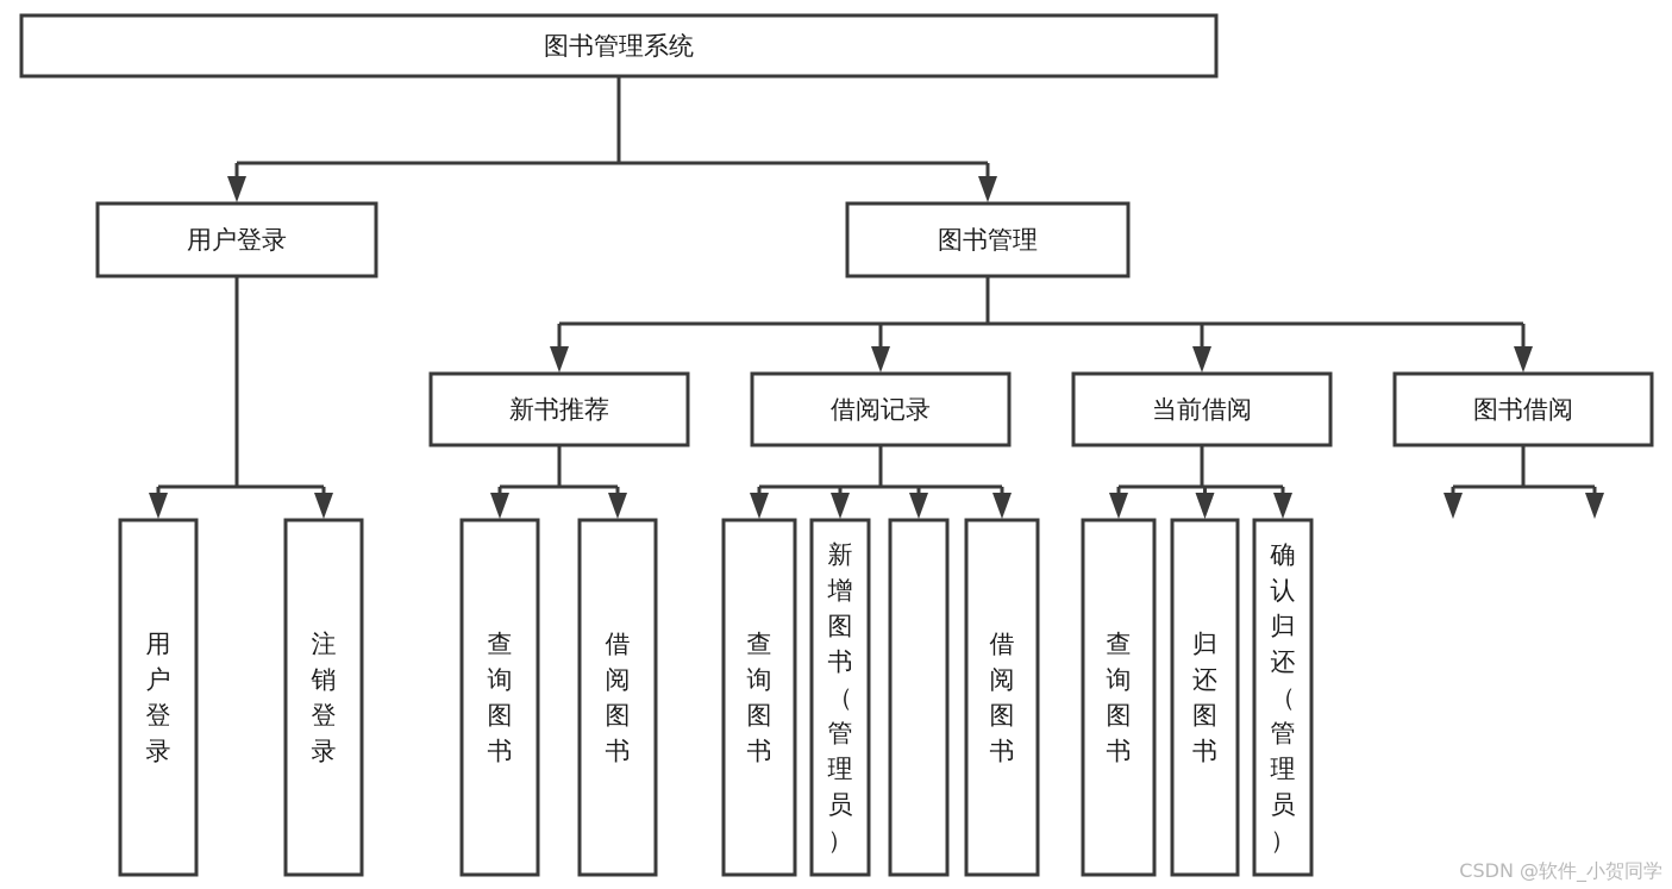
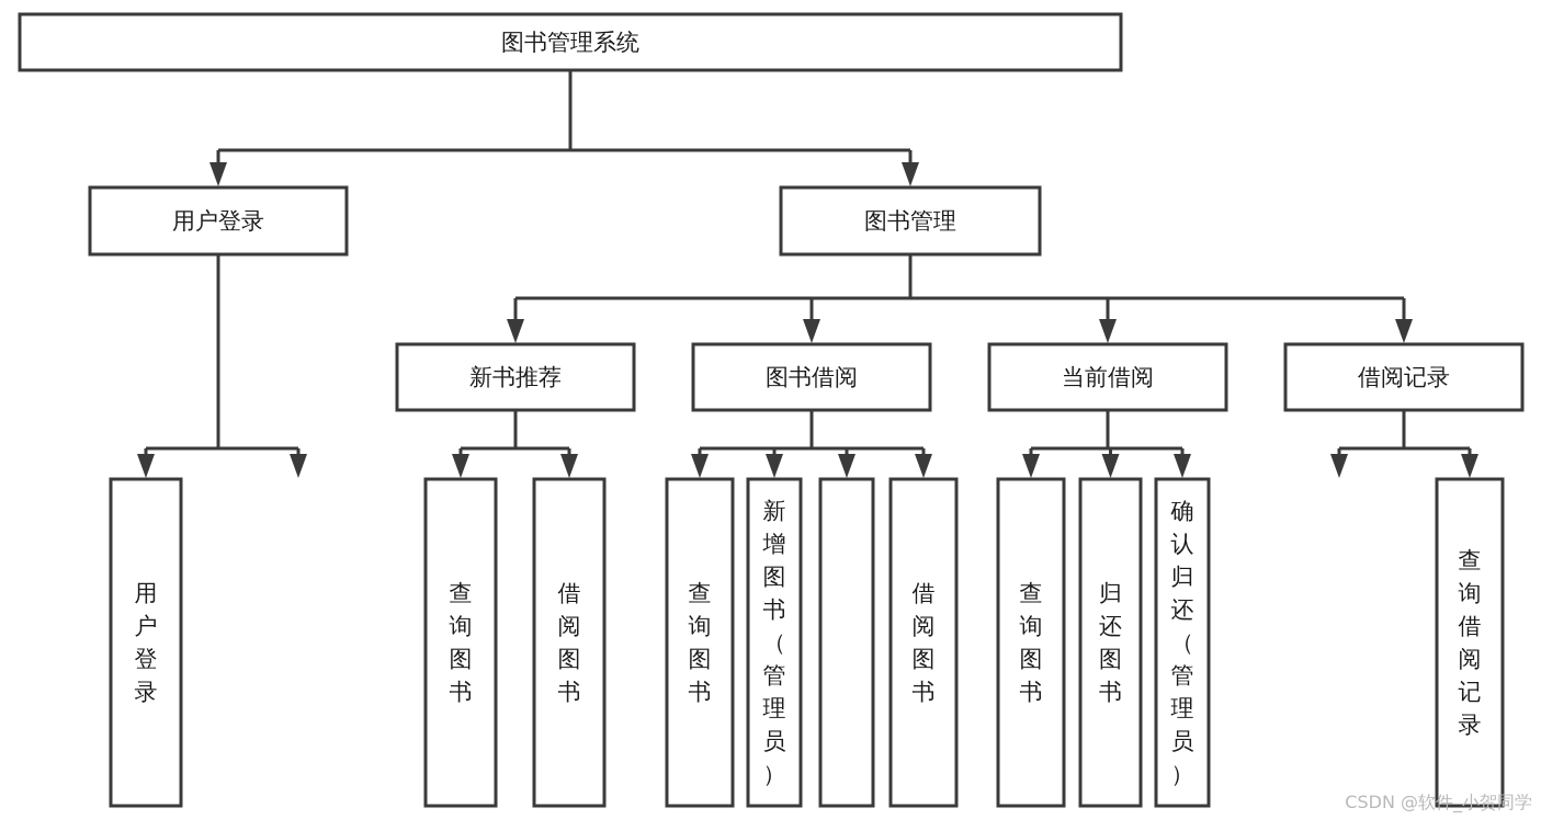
  图书管理系统
  用户登录
  图书管理
  新书推荐
- 借阅记录
+ 图书借阅
  当前借阅
- 图书借阅
+ 借阅记录
  用户登录
- 注销登录
  查询图书
  借阅图书
  查询图书
  新增图书（管理员）
  借阅图书
  查询图书
  归还图书
  确认归还（管理员）
+ 查询借阅记录
  CSDN @软件_小贺同学
